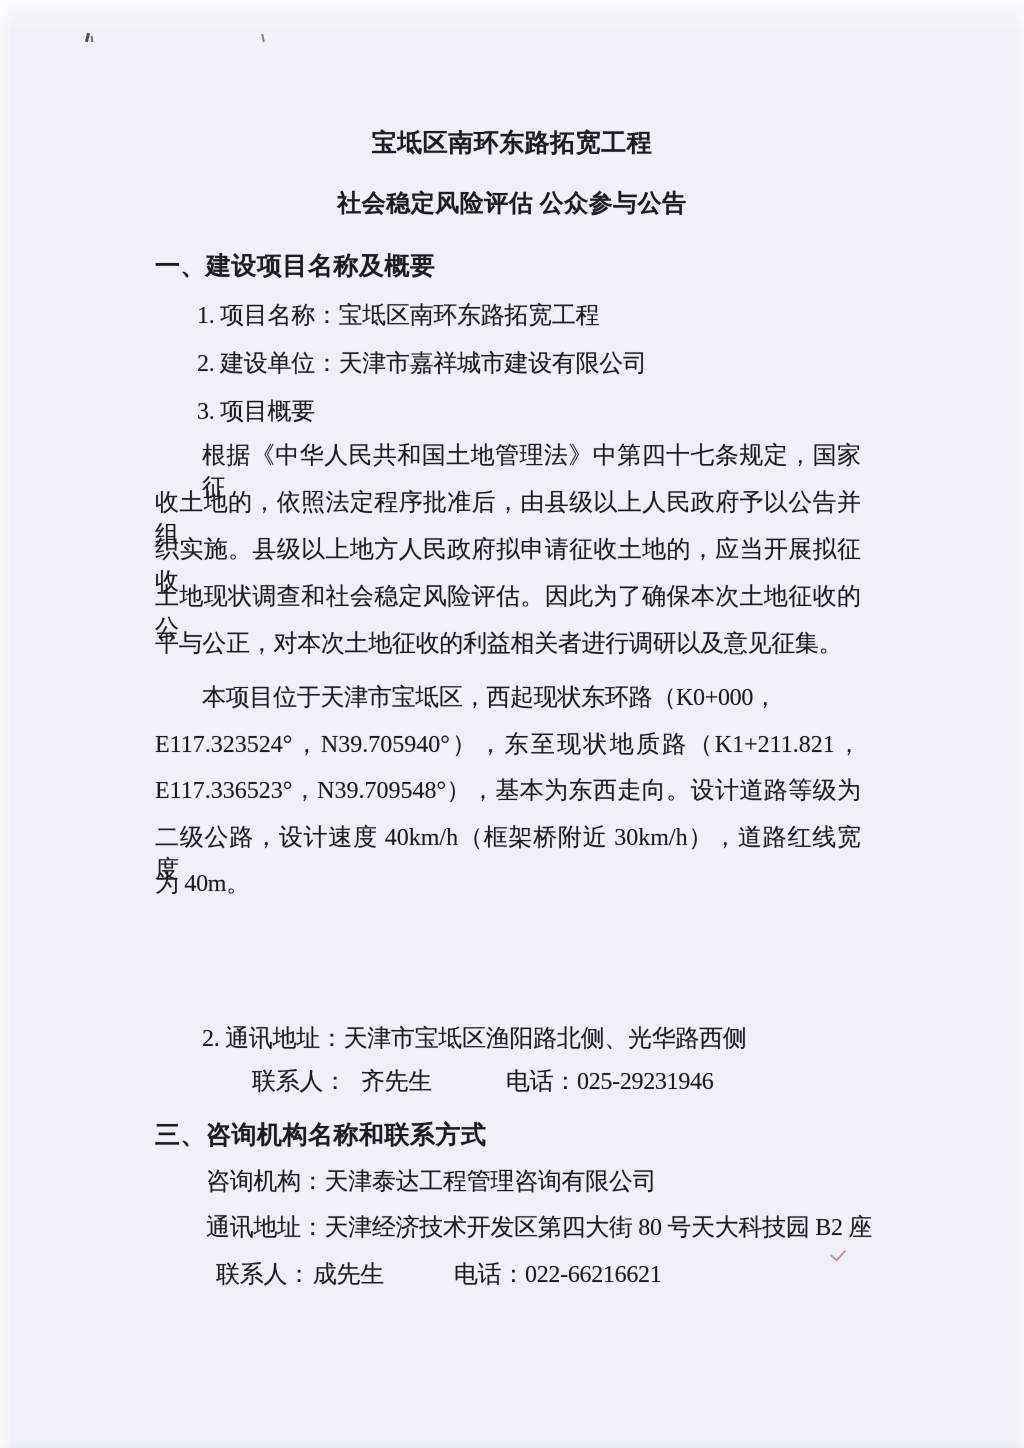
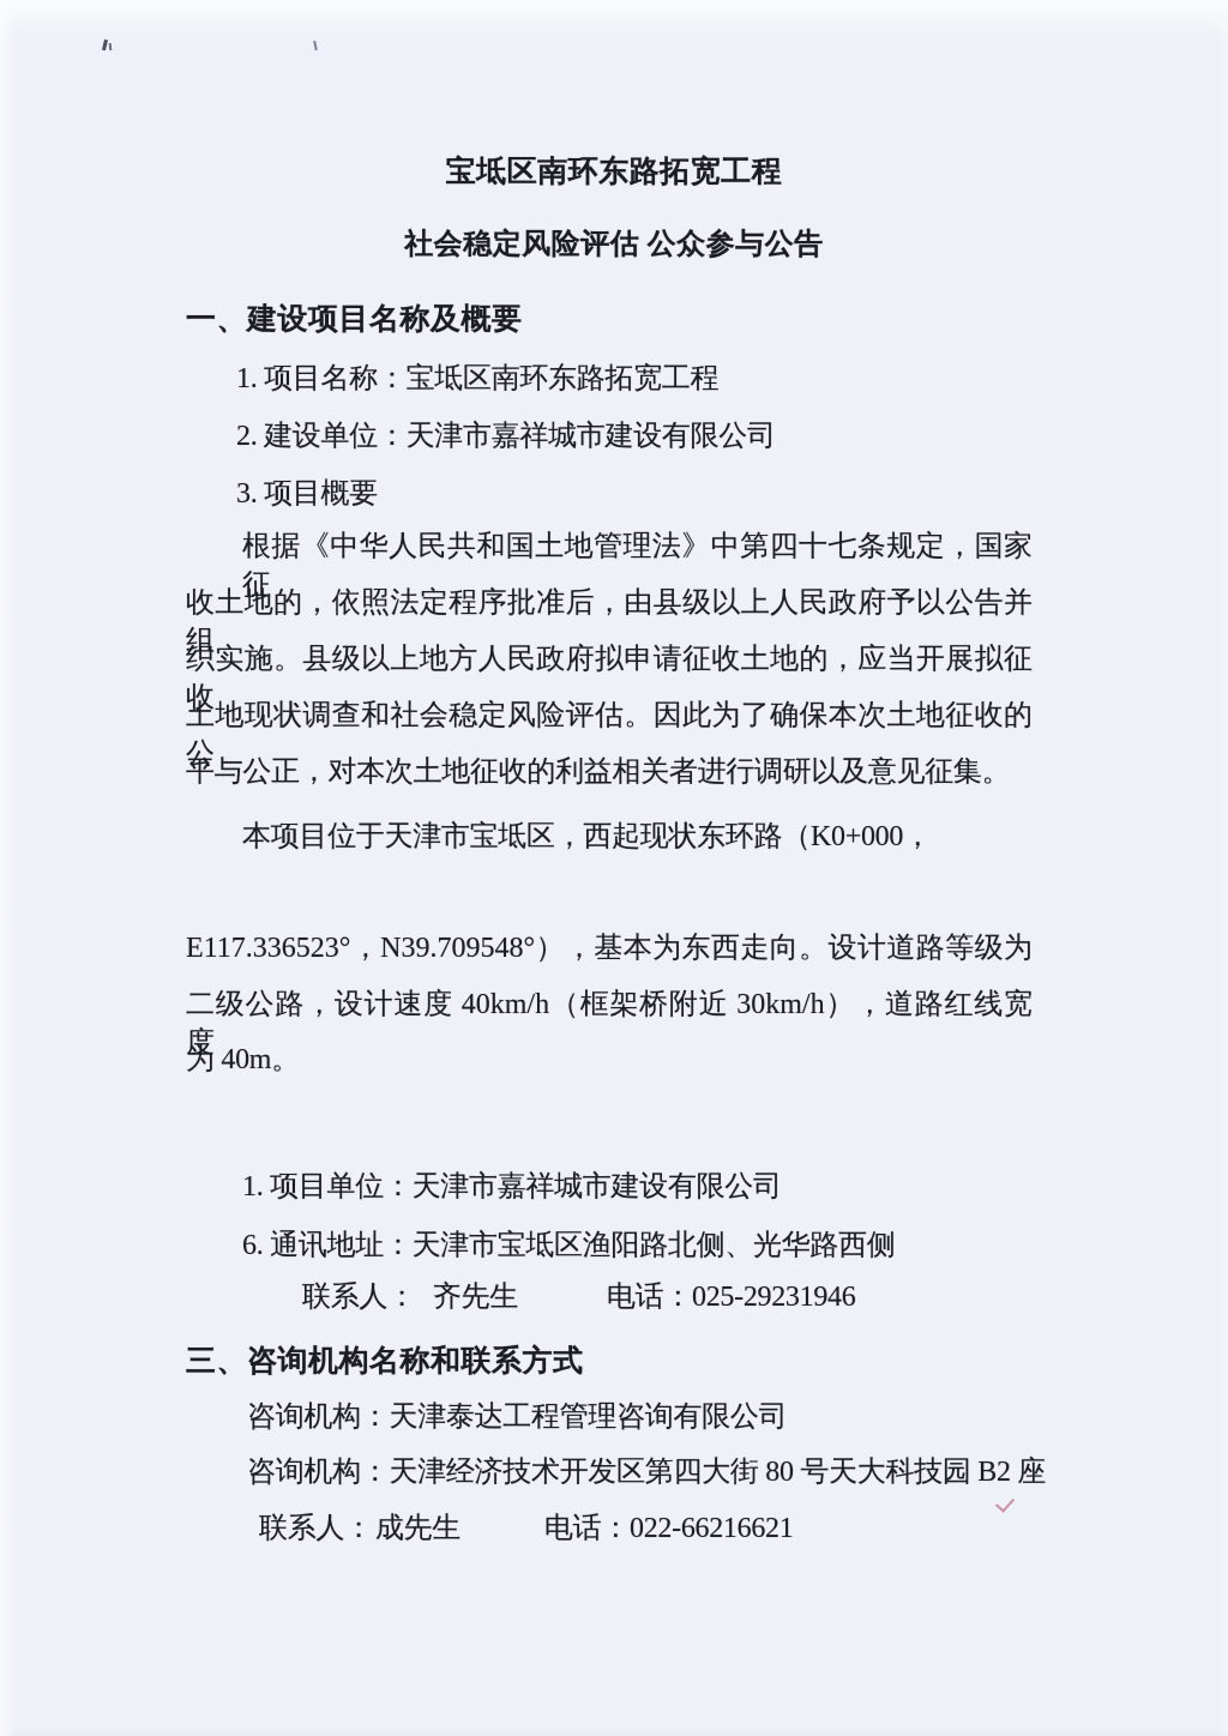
  宝坻区南环东路拓宽工程
  社会稳定风险评估 公众参与公告
  一、建设项目名称及概要
  1. 项目名称：宝坻区南环东路拓宽工程
  2. 建设单位：天津市嘉祥城市建设有限公司
  3. 项目概要
  根据《中华人民共和国土地管理法》中第四十七条规定，国家征
  收土地的，依照法定程序批准后，由县级以上人民政府予以公告并组
  织实施。县级以上地方人民政府拟申请征收土地的，应当开展拟征收
  土地现状调查和社会稳定风险评估。因此为了确保本次土地征收的公
  平与公正，对本次土地征收的利益相关者进行调研以及意见征集。
  本项目位于天津市宝坻区，西起现状东环路（K0+000，
- E117.323524°，N39.705940°），东至现状地质路（K1+211.821，
  E117.336523°，N39.709548°），基本为东西走向。设计道路等级为
  二级公路，设计速度 40km/h（框架桥附近 30km/h），道路红线宽度
  为 40m。
+ 1. 项目单位：天津市嘉祥城市建设有限公司
- 2. 通讯地址：天津市宝坻区渔阳路北侧、光华路西侧
+ 6. 通讯地址：天津市宝坻区渔阳路北侧、光华路西侧
  联系人： 齐先生 电话：025-29231946
  三、咨询机构名称和联系方式
  咨询机构：天津泰达工程管理咨询有限公司
- 通讯地址：天津经济技术开发区第四大街 80 号天大科技园 B2 座
+ 咨询机构：天津经济技术开发区第四大街 80 号天大科技园 B2 座
  联系人：成先生 电话：022-66216621
